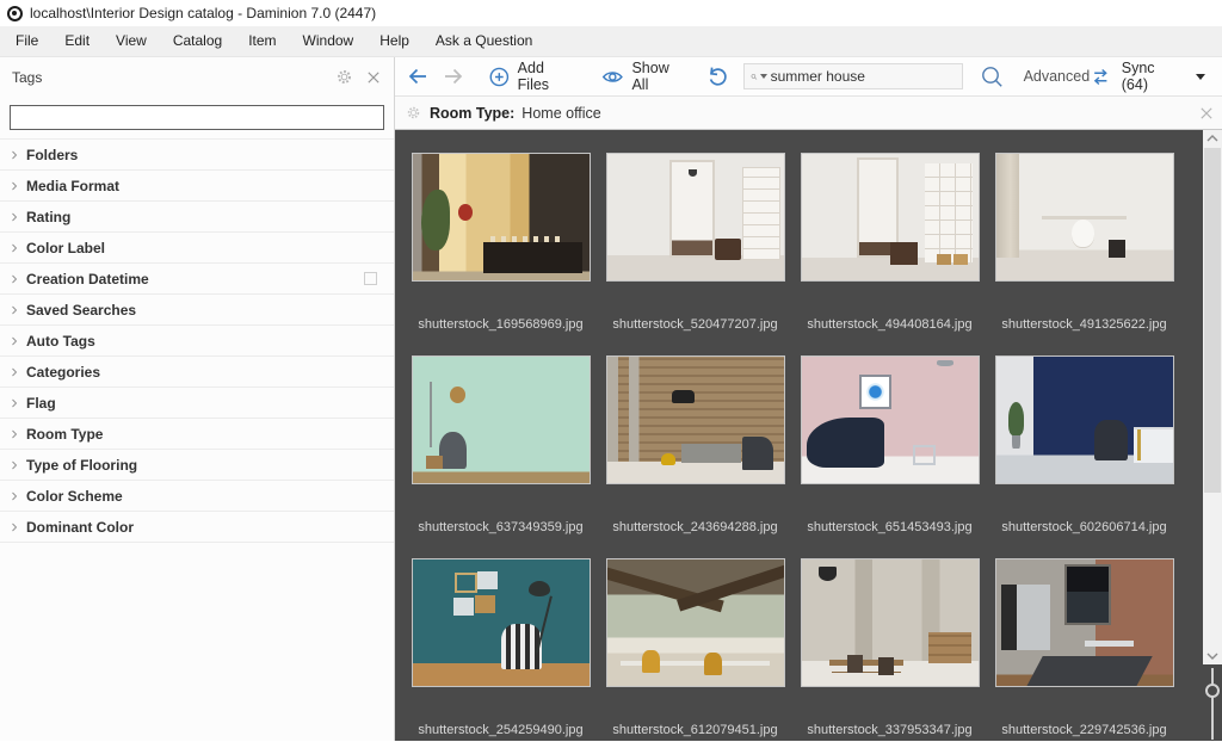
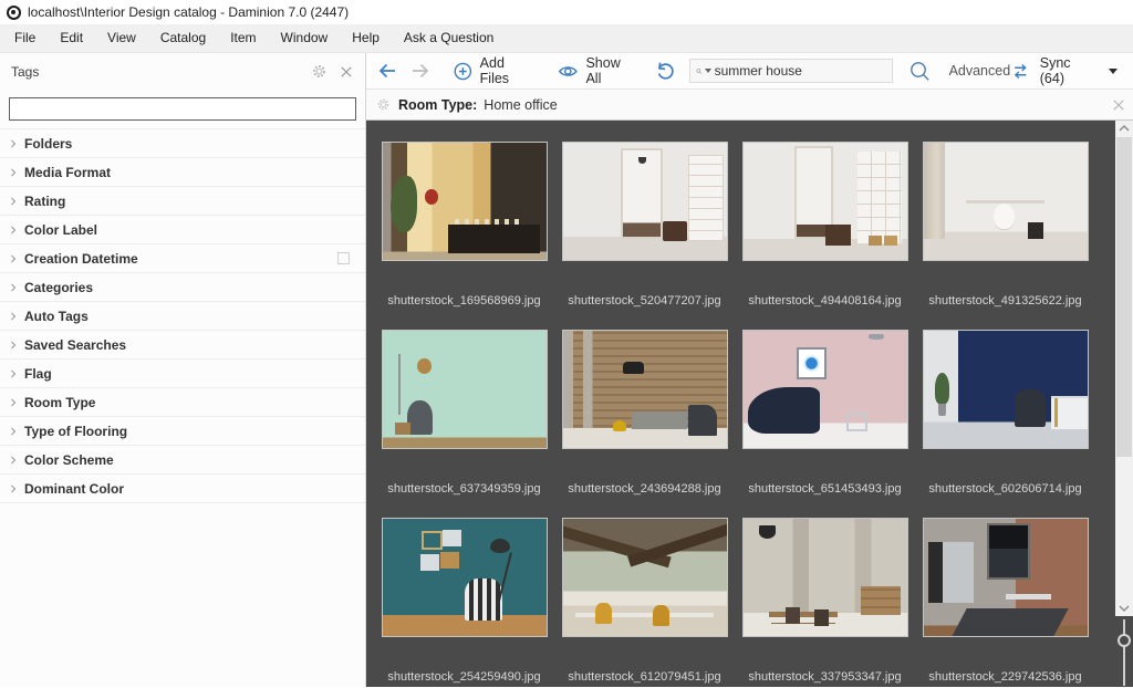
  localhost\Interior Design catalog - Daminion 7.0 (2447)
  File
  Edit
  View
  Catalog
  Item
  Window
  Help
  Ask a Question
  Tags
  Folders
  Media Format
  Rating
  Color Label
  Creation Datetime
- Saved Searches
+ Categories
  Auto Tags
- Categories
+ Saved Searches
  Flag
  Room Type
  Type of Flooring
  Color Scheme
  Dominant Color
  Add Files
  Show All
  summer house
  Advanced
  Sync (64)
  Room Type:
  Home office
  shutterstock_169568969.jpg
  shutterstock_520477207.jpg
  shutterstock_494408164.jpg
  shutterstock_491325622.jpg
  shutterstock_637349359.jpg
  shutterstock_243694288.jpg
  shutterstock_651453493.jpg
  shutterstock_602606714.jpg
  shutterstock_254259490.jpg
  shutterstock_612079451.jpg
  shutterstock_337953347.jpg
  shutterstock_229742536.jpg
